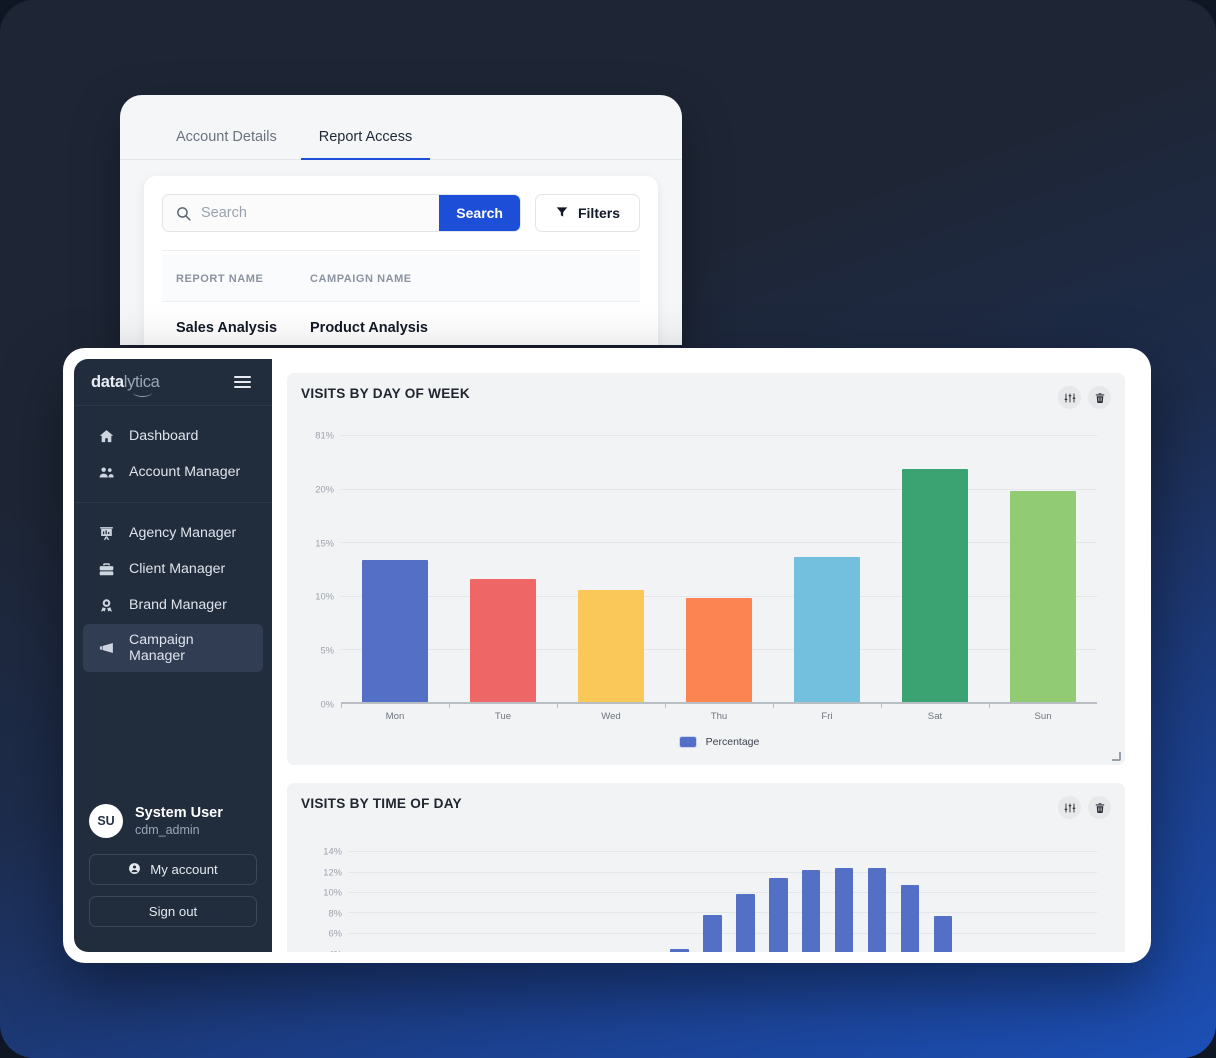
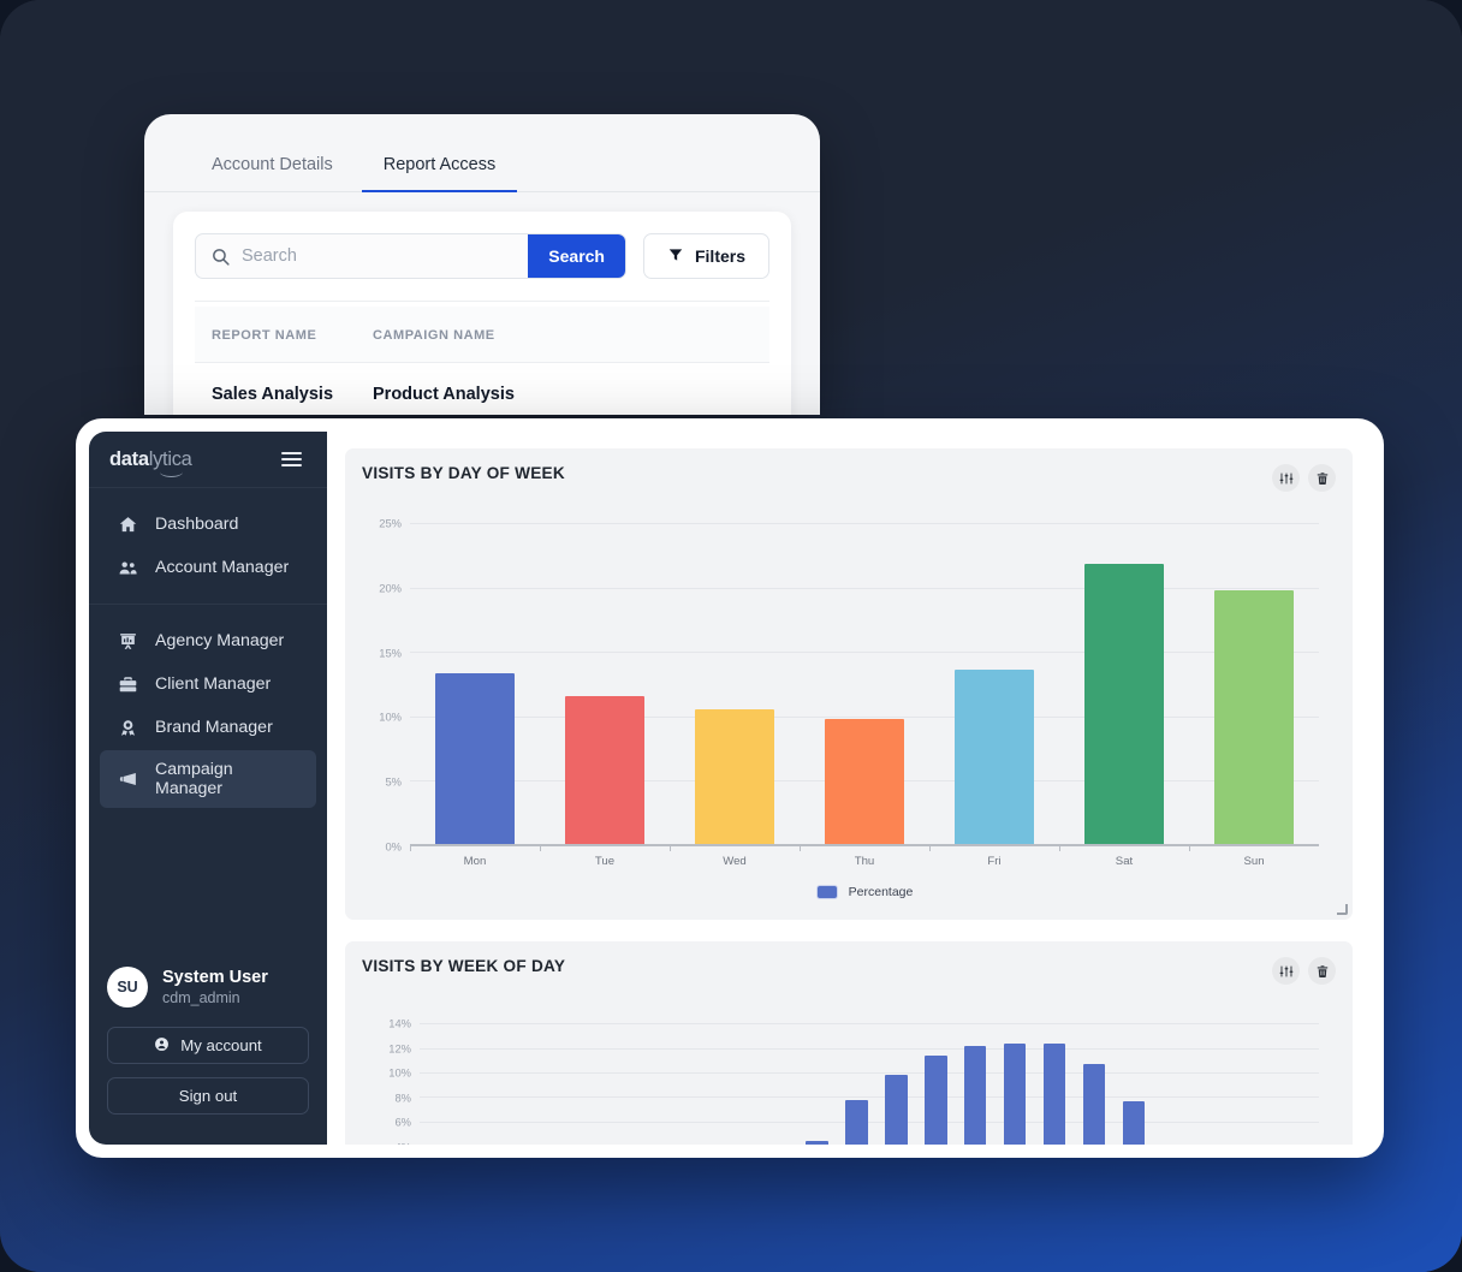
  Account Details
  Report Access
  Search
  Search
  Filters
  REPORT NAME	CAMPAIGN NAME
  Sales Analysis	Product Analysis
  datalytica
  Dashboard
  Account Manager
  Agency Manager
  Client Manager
  Brand Manager
  Campaign Manager
  SU
  System User
  cdm_admin
  My account
  Sign out
  VISITS BY DAY OF WEEK
  0%
  5%
  10%
  15%
  20%
- 81%
+ 25%
  Mon
  Tue
  Wed
  Thu
  Fri
  Sat
  Sun
  Percentage
- VISITS BY TIME OF DAY
+ VISITS BY WEEK OF DAY
  6%
  8%
  10%
  12%
  14%
